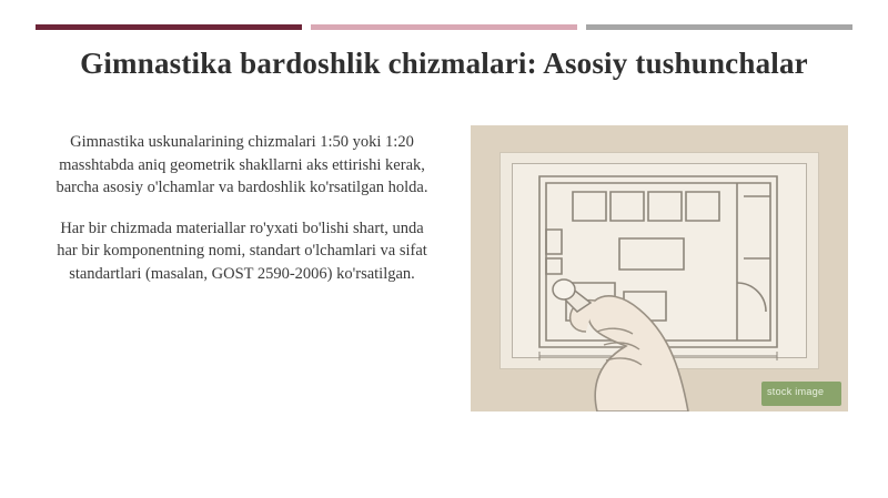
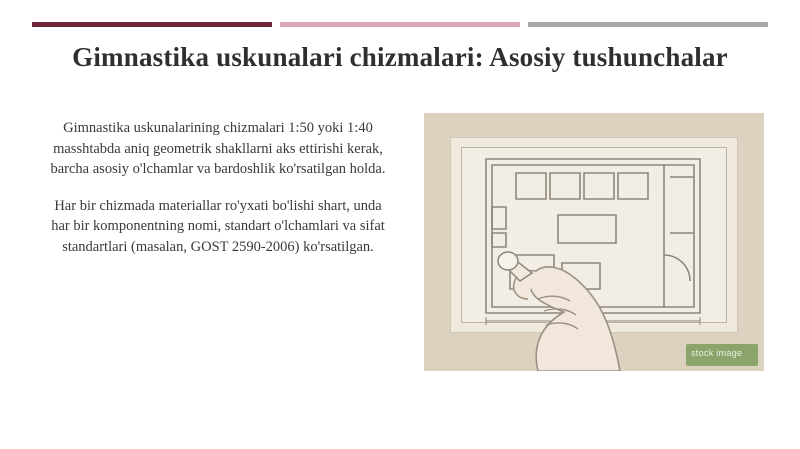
- Gimnastika bardoshlik chizmalari: Asosiy tushunchalar
+ Gimnastika uskunalari chizmalari: Asosiy tushunchalar
- Gimnastika uskunalarining chizmalari 1:50 yoki 1:20 masshtabda aniq geometrik shakllarni aks ettirishi kerak, barcha asosiy o'lchamlar va bardoshlik ko'rsatilgan holda.
+ Gimnastika uskunalarining chizmalari 1:50 yoki 1:40 masshtabda aniq geometrik shakllarni aks ettirishi kerak, barcha asosiy o'lchamlar va bardoshlik ko'rsatilgan holda.
  Har bir chizmada materiallar ro'yxati bo'lishi shart, unda har bir komponentning nomi, standart o'lchamlari va sifat standartlari (masalan, GOST 2590-2006) ko'rsatilgan.
  stock image
